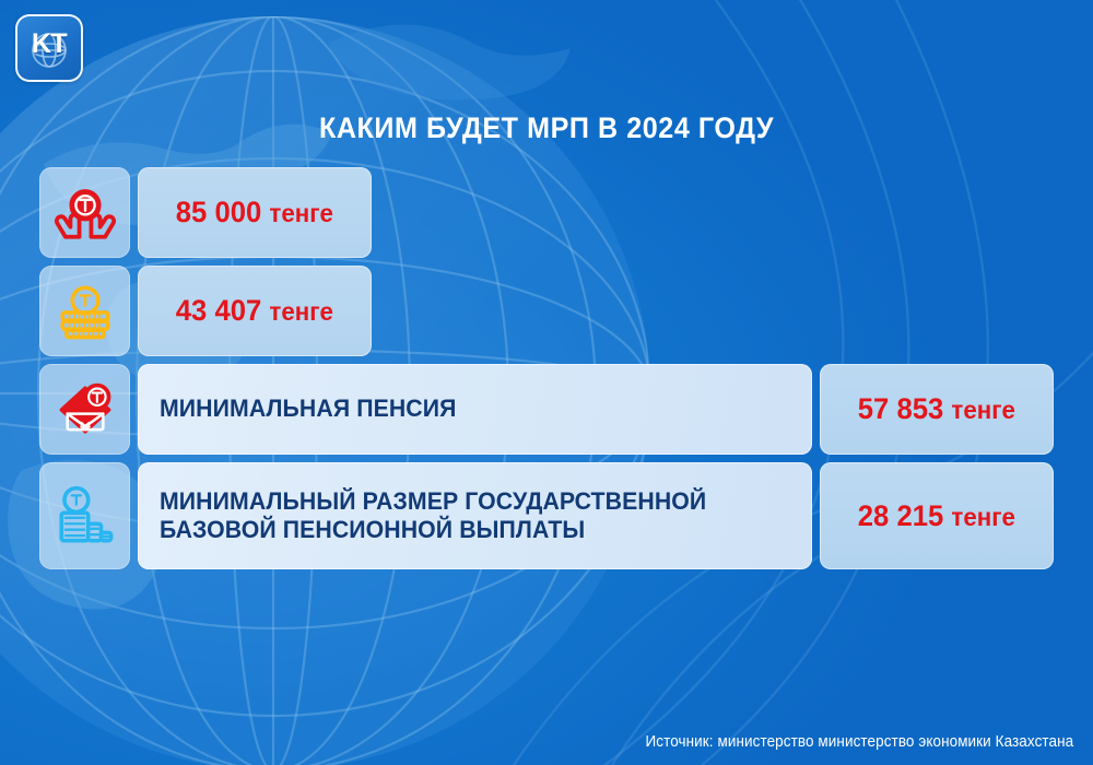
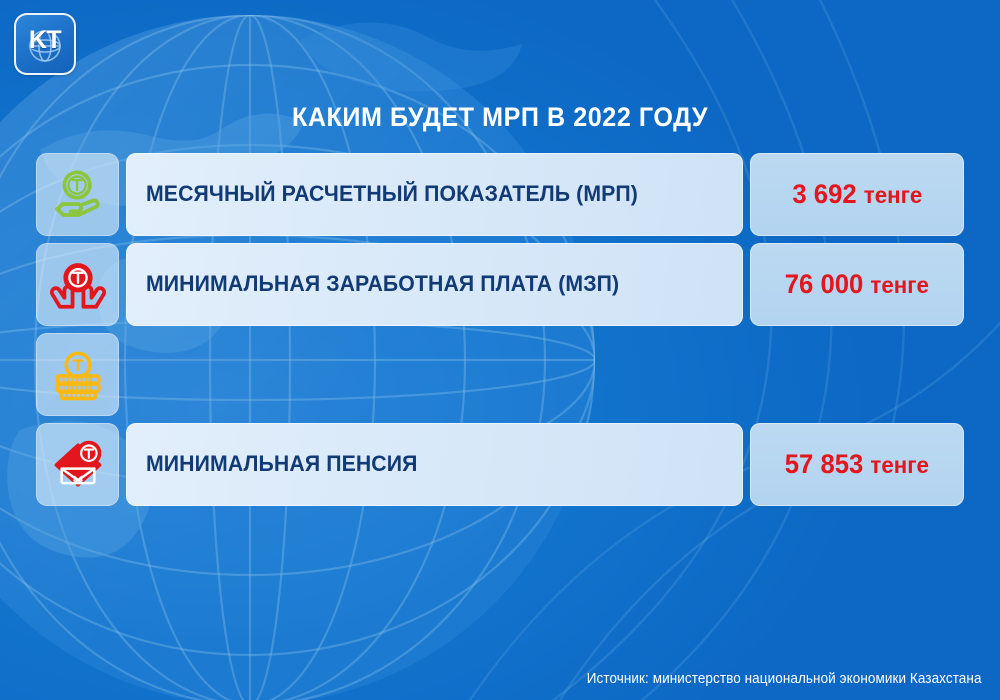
  KT
- КАКИМ БУДЕТ МРП В 2024 ГОДУ
+ КАКИМ БУДЕТ МРП В 2022 ГОДУ
+ МЕСЯЧНЫЙ РАСЧЕТНЫЙ ПОКАЗАТЕЛЬ (МРП)
+ 3 692 тенге
+ МИНИМАЛЬНАЯ ЗАРАБОТНАЯ ПЛАТА (МЗП)
- 85 000 тенге
+ 76 000 тенге
- 43 407 тенге
  МИНИМАЛЬНАЯ ПЕНСИЯ
  57 853 тенге
- МИНИМАЛЬНЫЙ РАЗМЕР ГОСУДАРСТВЕННОЙ
- БАЗОВОЙ ПЕНСИОННОЙ ВЫПЛАТЫ
- 28 215 тенге
- Источник: министерство министерство экономики Казахстана
+ Источник: министерство национальной экономики Казахстана
